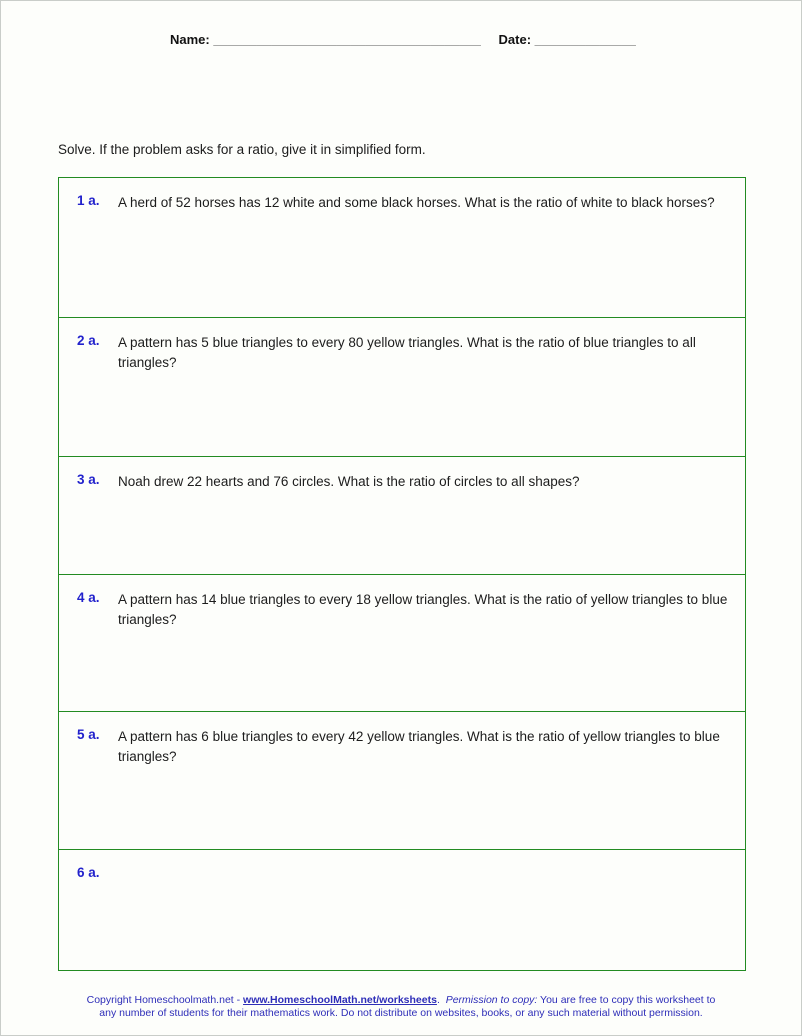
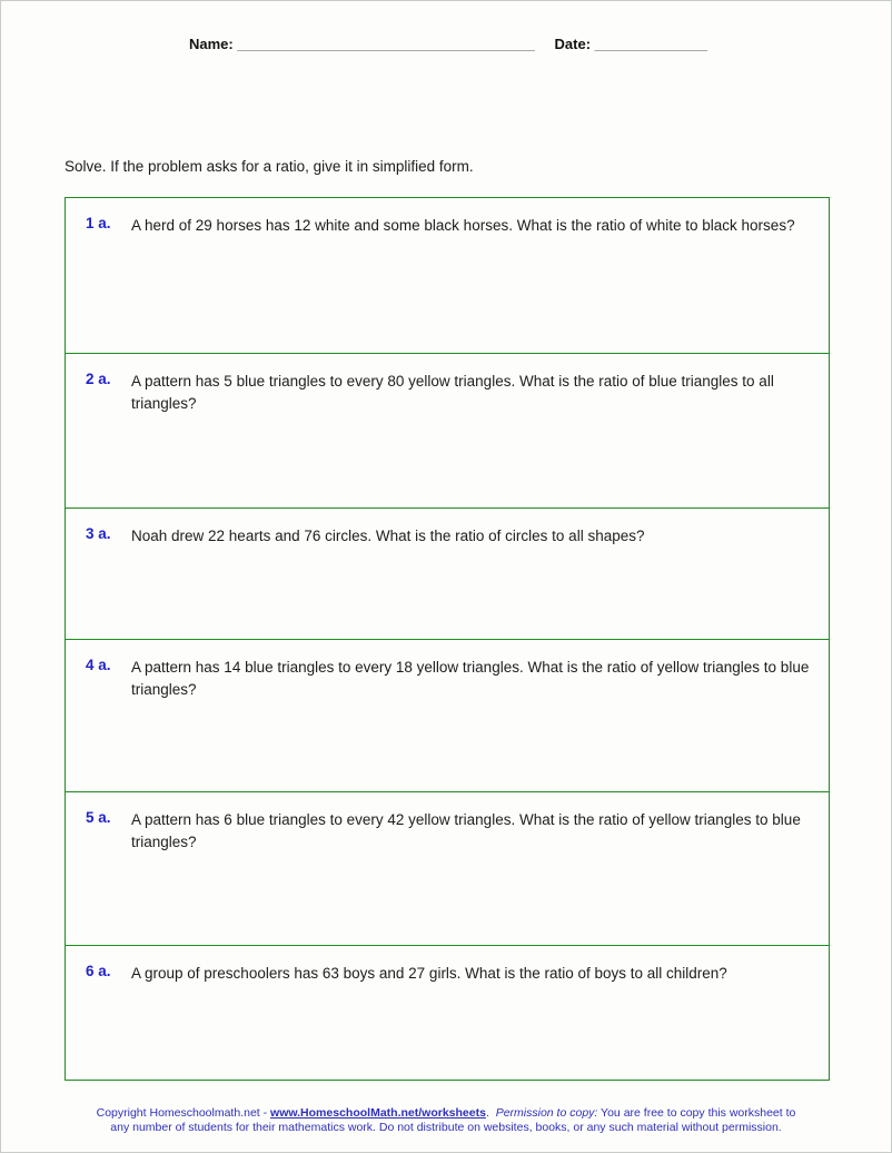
  Name: _____________________________________ Date: ______________
  Solve. If the problem asks for a ratio, give it in simplified form.
  1 a.
- A herd of 52 horses has 12 white and some black horses. What is the ratio of white to black horses?
+ A herd of 29 horses has 12 white and some black horses. What is the ratio of white to black horses?
  2 a.
  A pattern has 5 blue triangles to every 80 yellow triangles. What is the ratio of blue triangles to all triangles?
  3 a.
  Noah drew 22 hearts and 76 circles. What is the ratio of circles to all shapes?
  4 a.
  A pattern has 14 blue triangles to every 18 yellow triangles. What is the ratio of yellow triangles to blue triangles?
  5 a.
  A pattern has 6 blue triangles to every 42 yellow triangles. What is the ratio of yellow triangles to blue triangles?
  6 a.
+ A group of preschoolers has 63 boys and 27 girls. What is the ratio of boys to all children?
  Copyright Homeschoolmath.net - www.HomeschoolMath.net/worksheets. Permission to copy: You are free to copy this worksheet to any number of students for their mathematics work. Do not distribute on websites, books, or any such material without permission.
